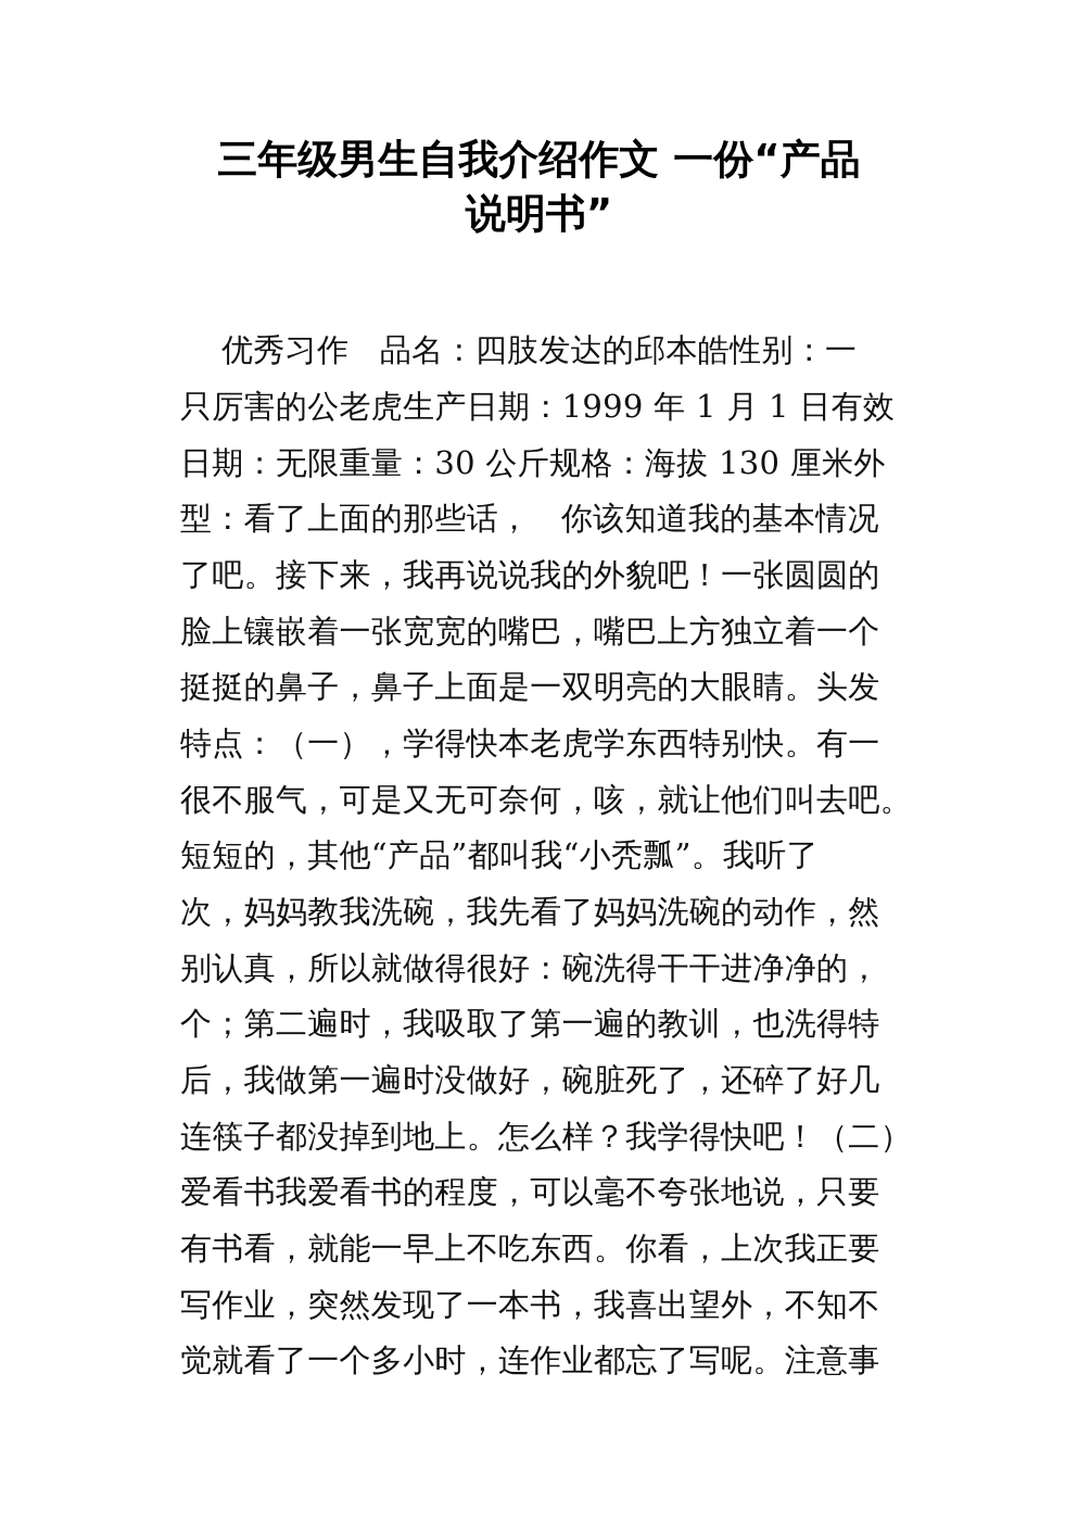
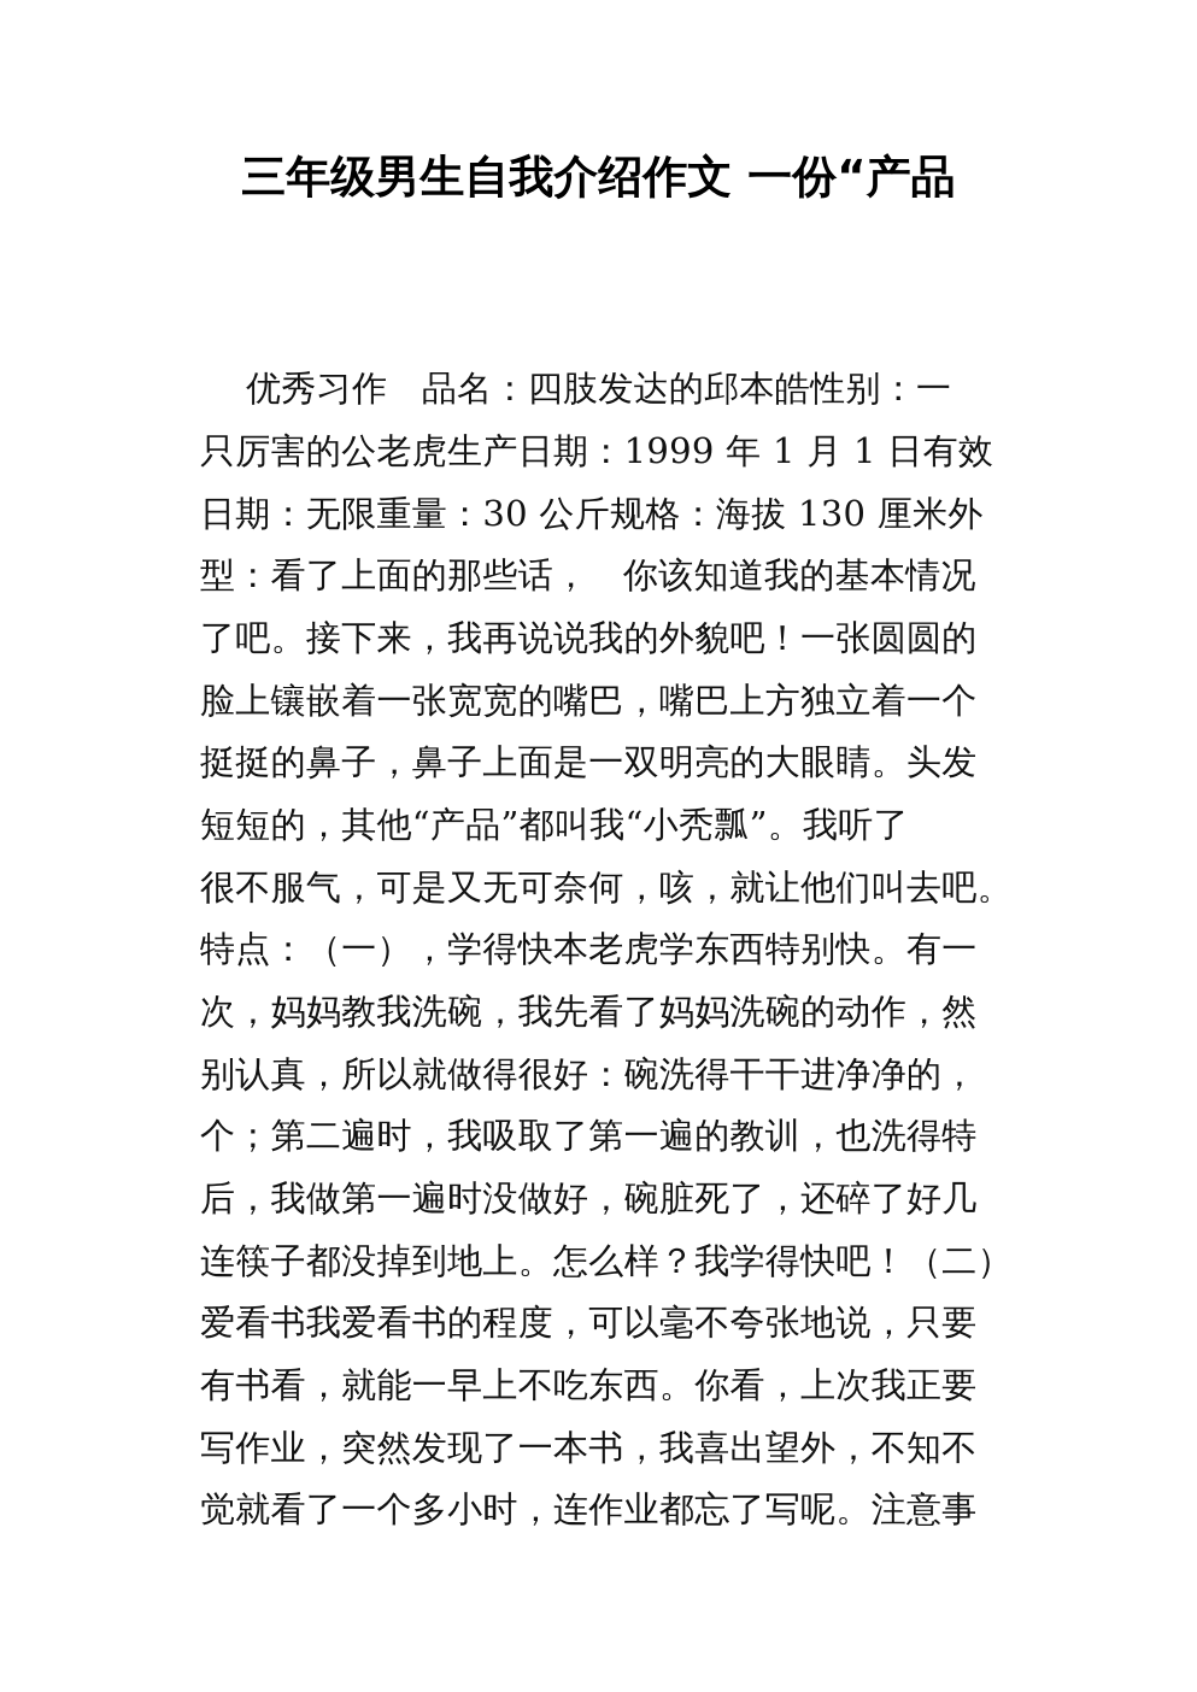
  三年级男生自我介绍作文 一份“产品
- 说明书”
  优秀习作 品名：四肢发达的邱本皓性别：一
  只厉害的公老虎生产日期：1999 年 1 月 1 日有效
  日期：无限重量：30 公斤规格：海拔 130 厘米外
  型：看了上面的那些话， 你该知道我的基本情况
  了吧。接下来，我再说说我的外貌吧！一张圆圆的
  脸上镶嵌着一张宽宽的嘴巴，嘴巴上方独立着一个
  挺挺的鼻子，鼻子上面是一双明亮的大眼睛。头发
- 特点：（一），学得快本老虎学东西特别快。有一
+ 短短的，其他“产品”都叫我“小秃瓢”。我听了
  很不服气，可是又无可奈何，咳，就让他们叫去吧。
- 短短的，其他“产品”都叫我“小秃瓢”。我听了
+ 特点：（一），学得快本老虎学东西特别快。有一
  次，妈妈教我洗碗，我先看了妈妈洗碗的动作，然
  别认真，所以就做得很好：碗洗得干干进净净的，
  个；第二遍时，我吸取了第一遍的教训，也洗得特
  后，我做第一遍时没做好，碗脏死了，还碎了好几
  连筷子都没掉到地上。怎么样？我学得快吧！（二）
  爱看书我爱看书的程度，可以毫不夸张地说，只要
  有书看，就能一早上不吃东西。你看，上次我正要
  写作业，突然发现了一本书，我喜出望外，不知不
  觉就看了一个多小时，连作业都忘了写呢。注意事
